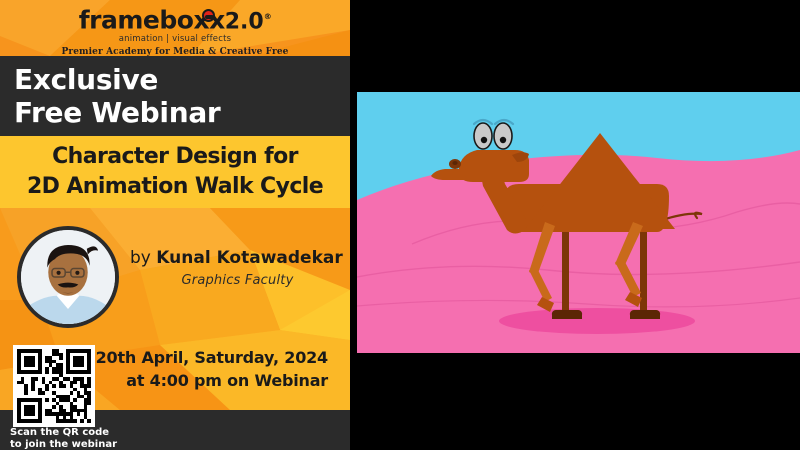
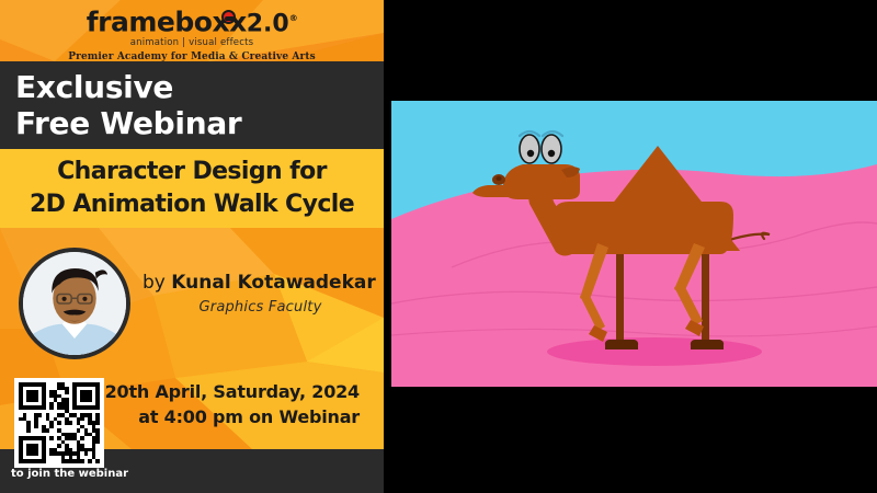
  frameboxx2.0®
  animation | visual effects
- Premier Academy for Media & Creative Free
+ Premier Academy for Media & Creative Arts
  Exclusive
  Free Webinar
  Character Design for
  2D Animation Walk Cycle
  by Kunal Kotawadekar
  Graphics Faculty
  20th April, Saturday, 2024
  at 4:00 pm on Webinar
- Scan the QR code
  to join the webinar
